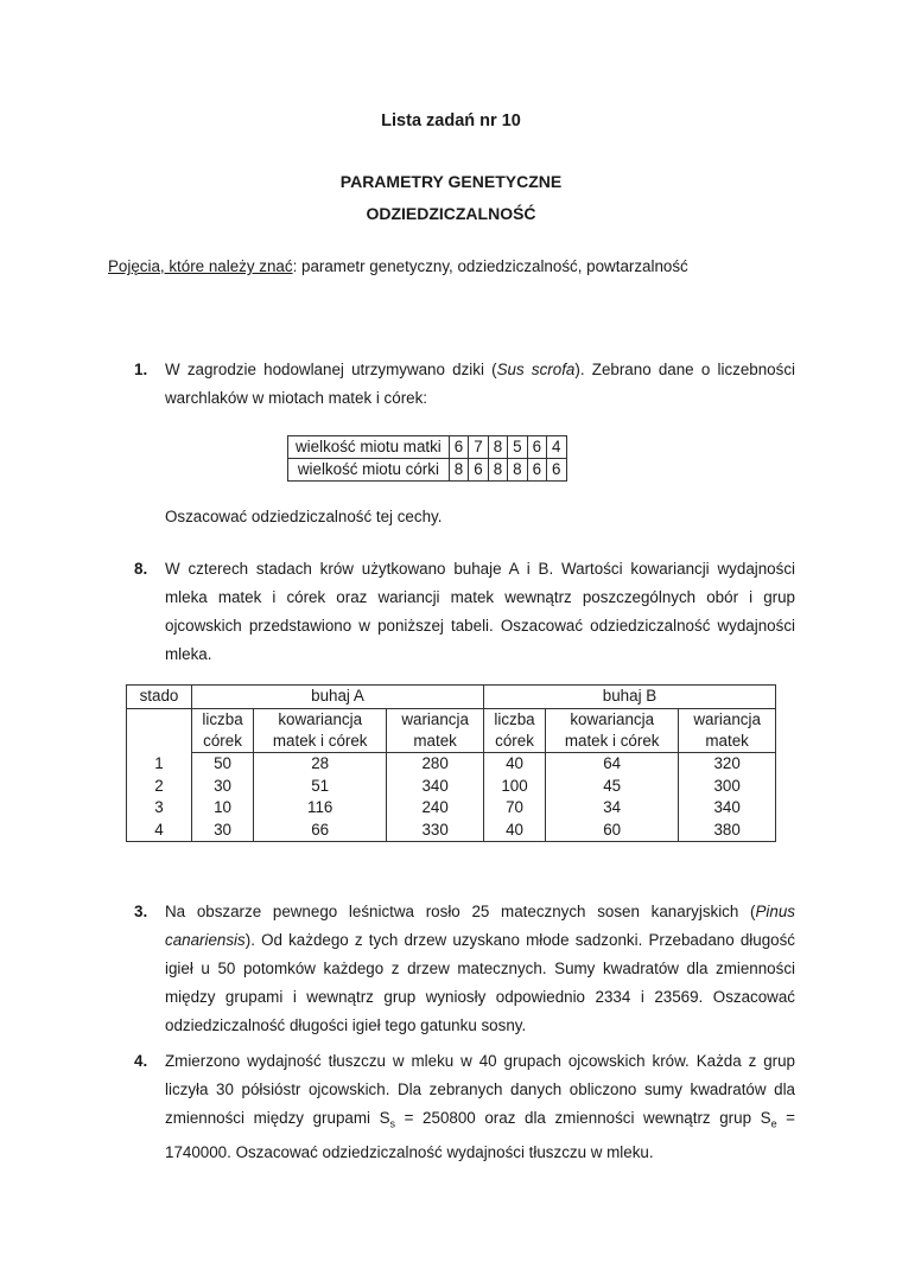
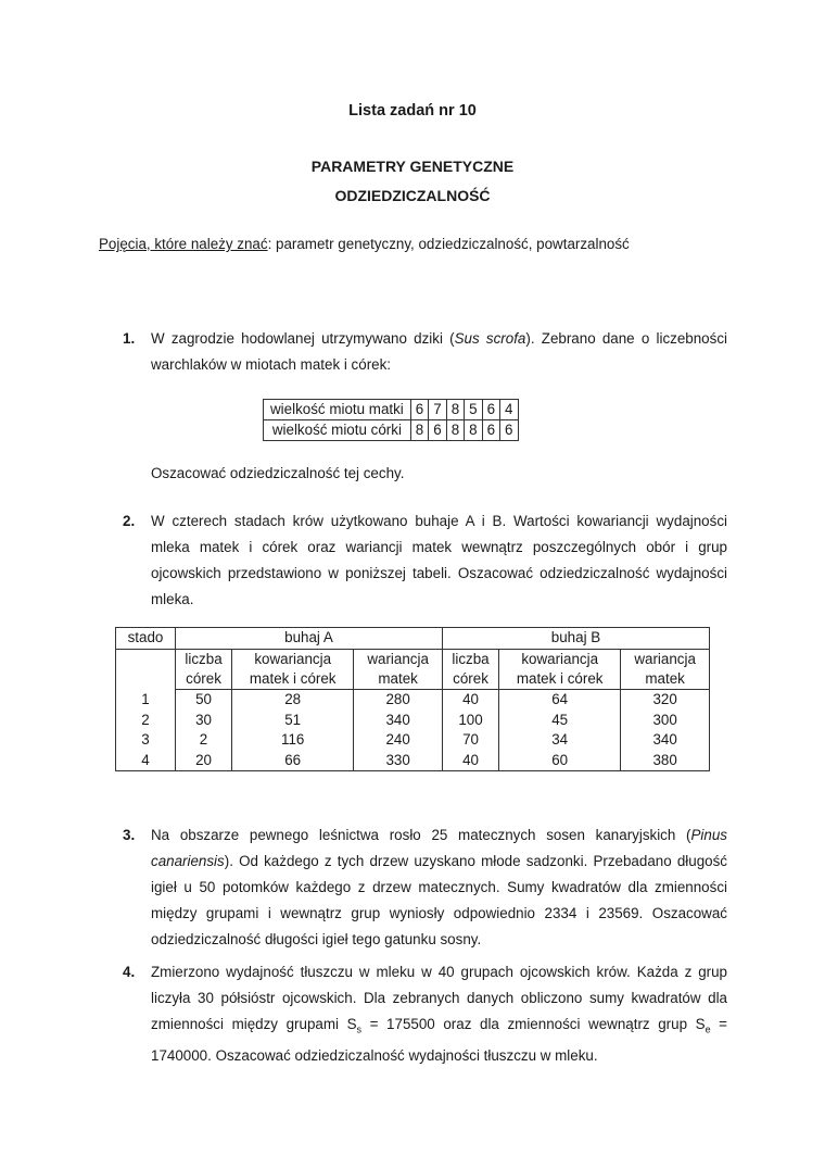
  Lista zadań nr 10
  PARAMETRY GENETYCZNE
  ODZIEDZICZALNOŚĆ
  Pojęcia, które należy znać: parametr genetyczny, odziedziczalność, powtarzalność
  1.
  W zagrodzie hodowlanej utrzymywano dziki (Sus scrofa). Zebrano dane o liczebności warchlaków w miotach matek i córek:
  wielkość miotu matki	6	7	8	5	6	4
  wielkość miotu córki	8	6	8	8	6	6
  Oszacować odziedziczalność tej cechy.
- 8.
+ 2.
  W czterech stadach krów użytkowano buhaje A i B. Wartości kowariancji wydajności mleka matek i córek oraz wariancji matek wewnątrz poszczególnych obór i grup ojcowskich przedstawiono w poniższej tabeli. Oszacować odziedziczalność wydajności mleka.
  stado	buhaj A	buhaj B
  	liczbacórek	kowariancjamatek i córek	wariancjamatek	liczbacórek	kowariancjamatek i córek	wariancjamatek
  1	50	28	280	40	64	320
  2	30	51	340	100	45	300
- 3	10	116	240	70	34	340
+ 3	2	116	240	70	34	340
- 4	30	66	330	40	60	380
+ 4	20	66	330	40	60	380
  3.
  Na obszarze pewnego leśnictwa rosło 25 matecznych sosen kanaryjskich (Pinus canariensis). Od każdego z tych drzew uzyskano młode sadzonki. Przebadano długość igieł u 50 potomków każdego z drzew matecznych. Sumy kwadratów dla zmienności między grupami i wewnątrz grup wyniosły odpowiednio 2334 i 23569. Oszacować odziedziczalność długości igieł tego gatunku sosny.
  4.
- Zmierzono wydajność tłuszczu w mleku w 40 grupach ojcowskich krów. Każda z grup liczyła 30 półsióstr ojcowskich. Dla zebranych danych obliczono sumy kwadratów dla zmienności między grupami Ss = 250800 oraz dla zmienności wewnątrz grup Se = 1740000. Oszacować odziedziczalność wydajności tłuszczu w mleku.
+ Zmierzono wydajność tłuszczu w mleku w 40 grupach ojcowskich krów. Każda z grup liczyła 30 półsióstr ojcowskich. Dla zebranych danych obliczono sumy kwadratów dla zmienności między grupami Ss = 175500 oraz dla zmienności wewnątrz grup Se = 1740000. Oszacować odziedziczalność wydajności tłuszczu w mleku.
